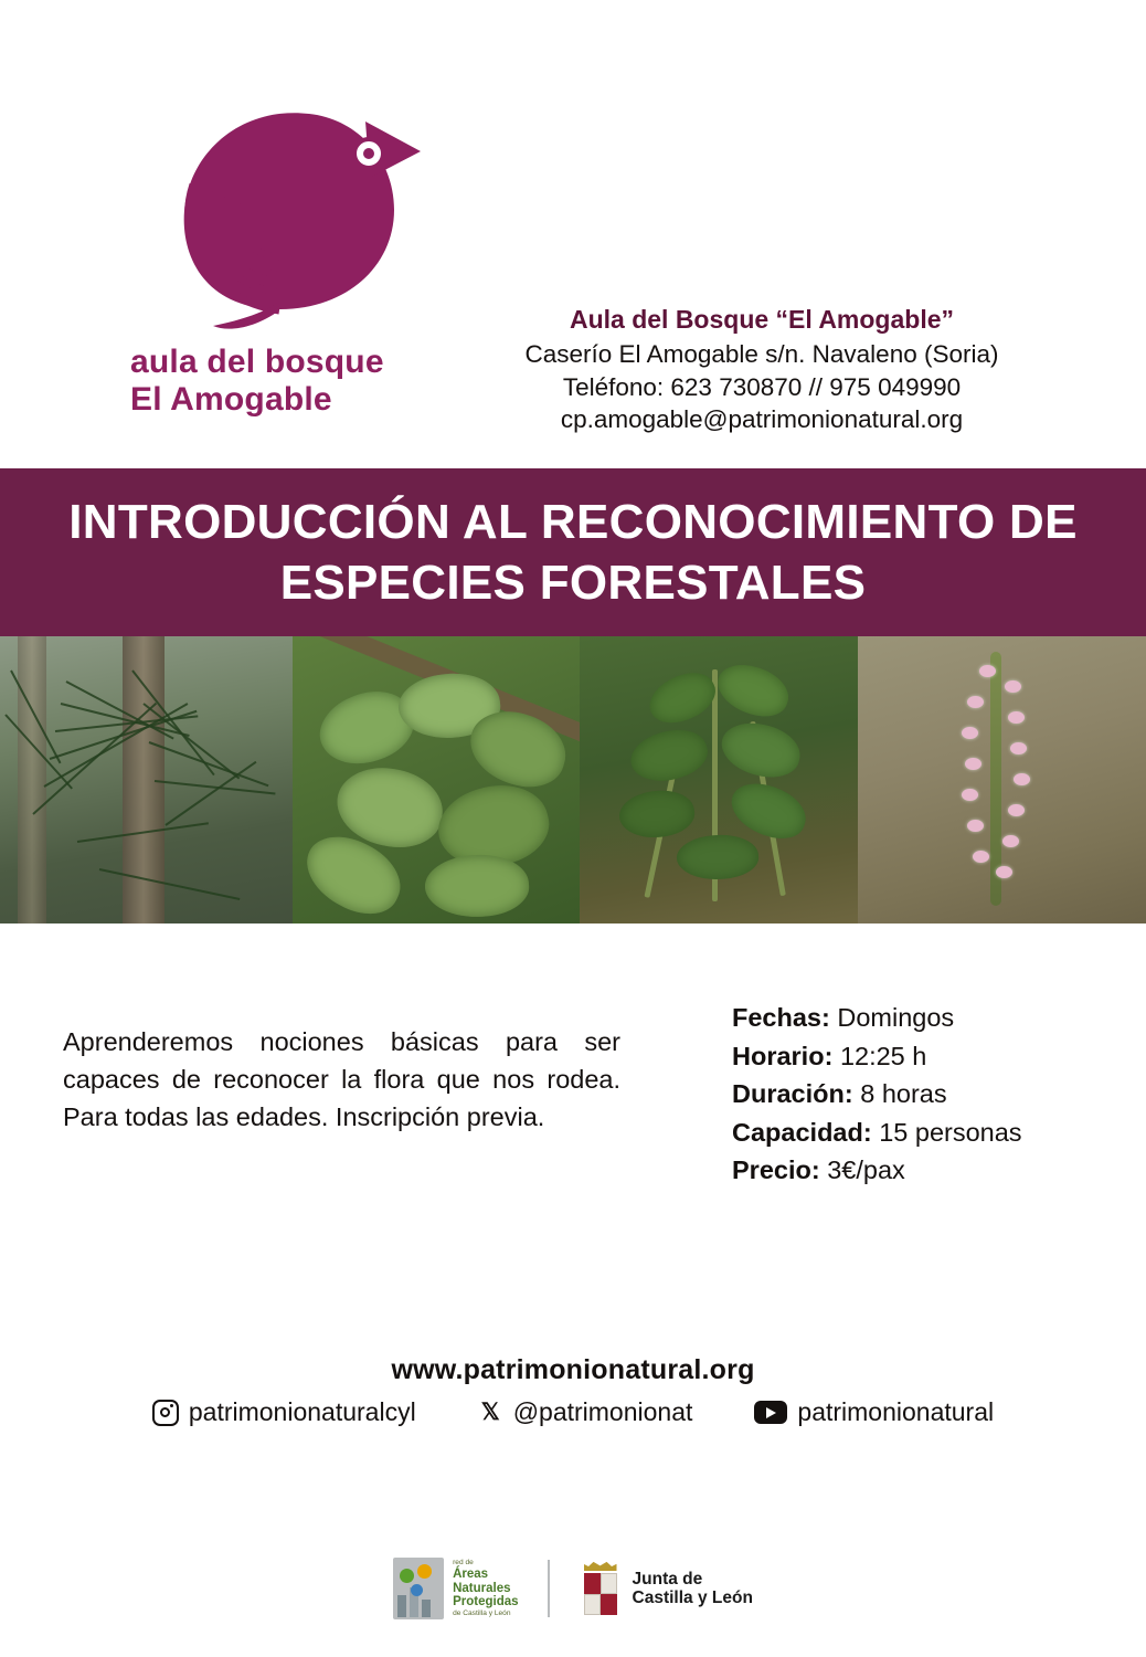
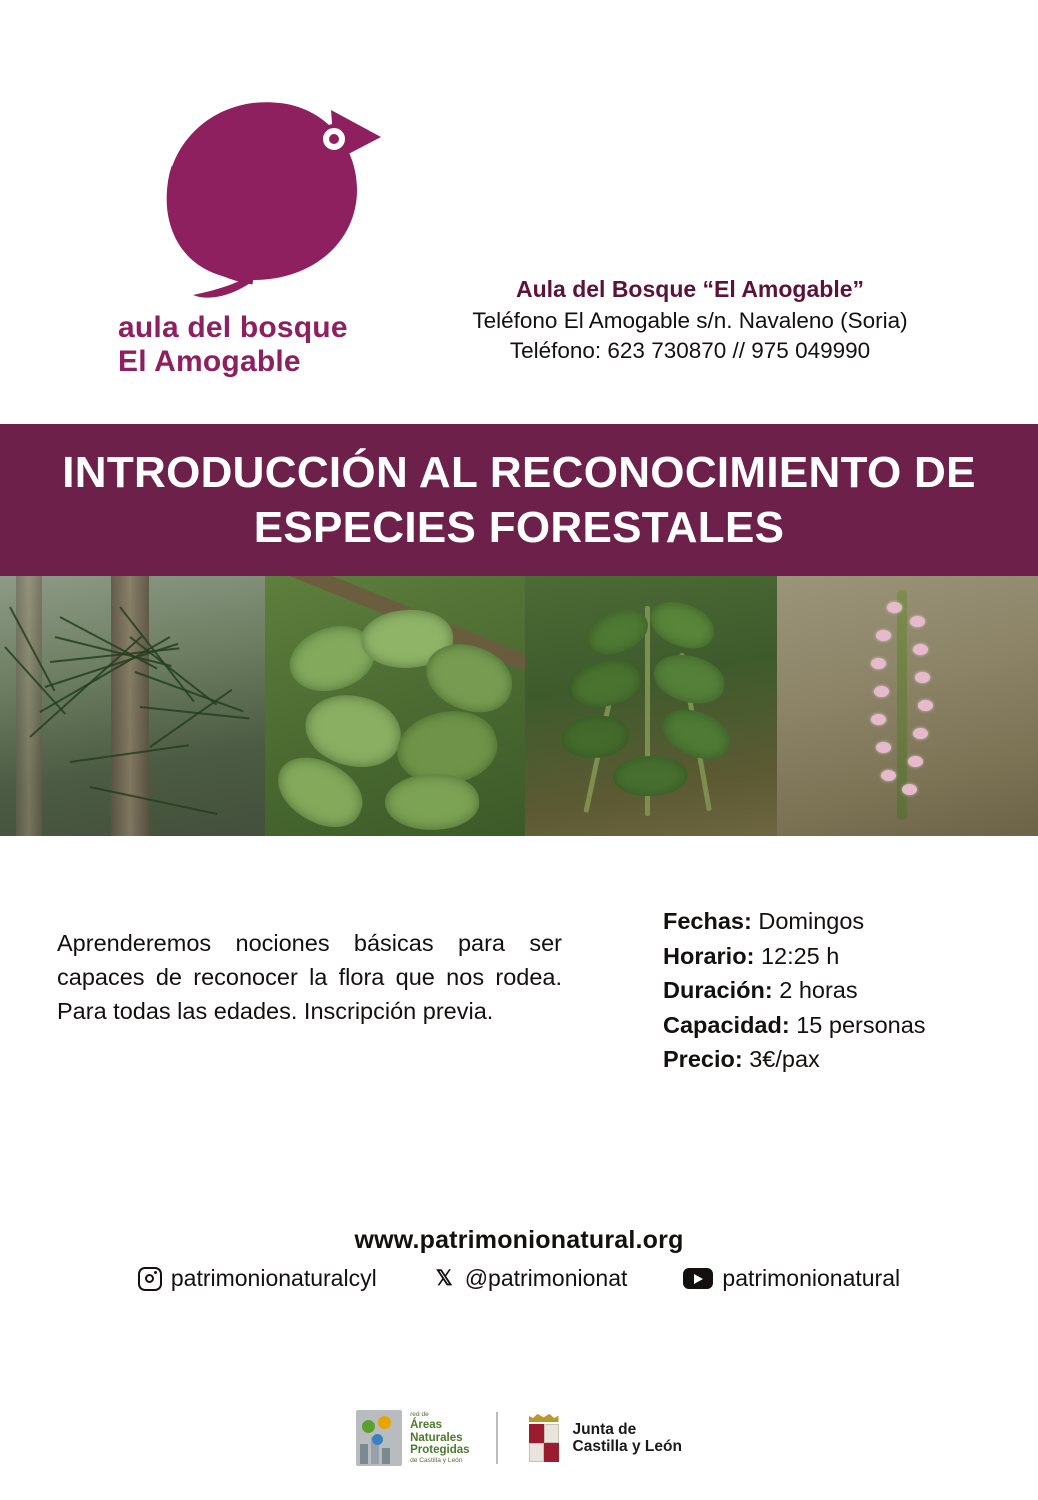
  aula del bosque
  El Amogable
  Aula del Bosque “El Amogable”
- Caserío El Amogable s/n. Navaleno (Soria)
+ Teléfono El Amogable s/n. Navaleno (Soria)
  Teléfono: 623 730870 // 975 049990
- cp.amogable@patrimonionatural.org
  INTRODUCCIÓN AL RECONOCIMIENTO DE ESPECIES FORESTALES
  Aprenderemos nociones básicas para ser capaces de reconocer la flora que nos rodea. Para todas las edades. Inscripción previa.
  Fechas: Domingos
  Horario: 12:25 h
- Duración: 8 horas
+ Duración: 2 horas
  Capacidad: 15 personas
  Precio: 3€/pax
  www.patrimonionatural.org
  patrimonionaturalcyl
  𝕏
  @patrimonionat
  patrimonionatural
  Áreas
  Naturales
  Protegidas
  Junta de
  Castilla y León
